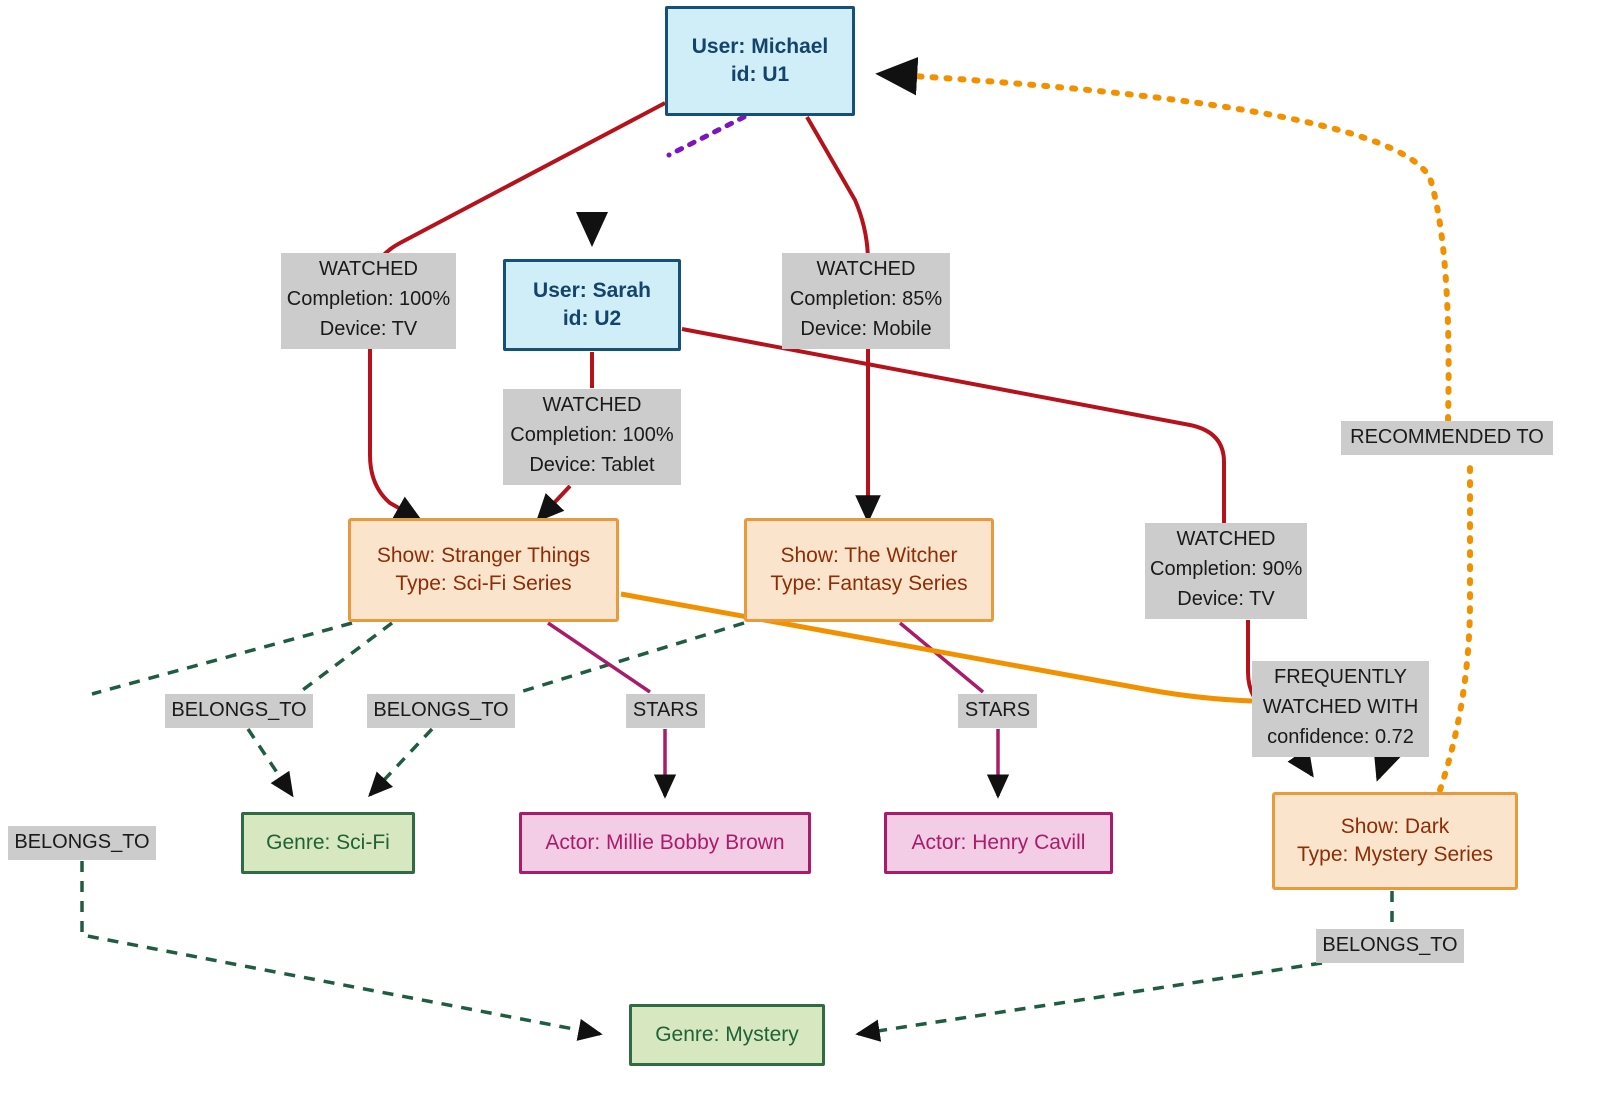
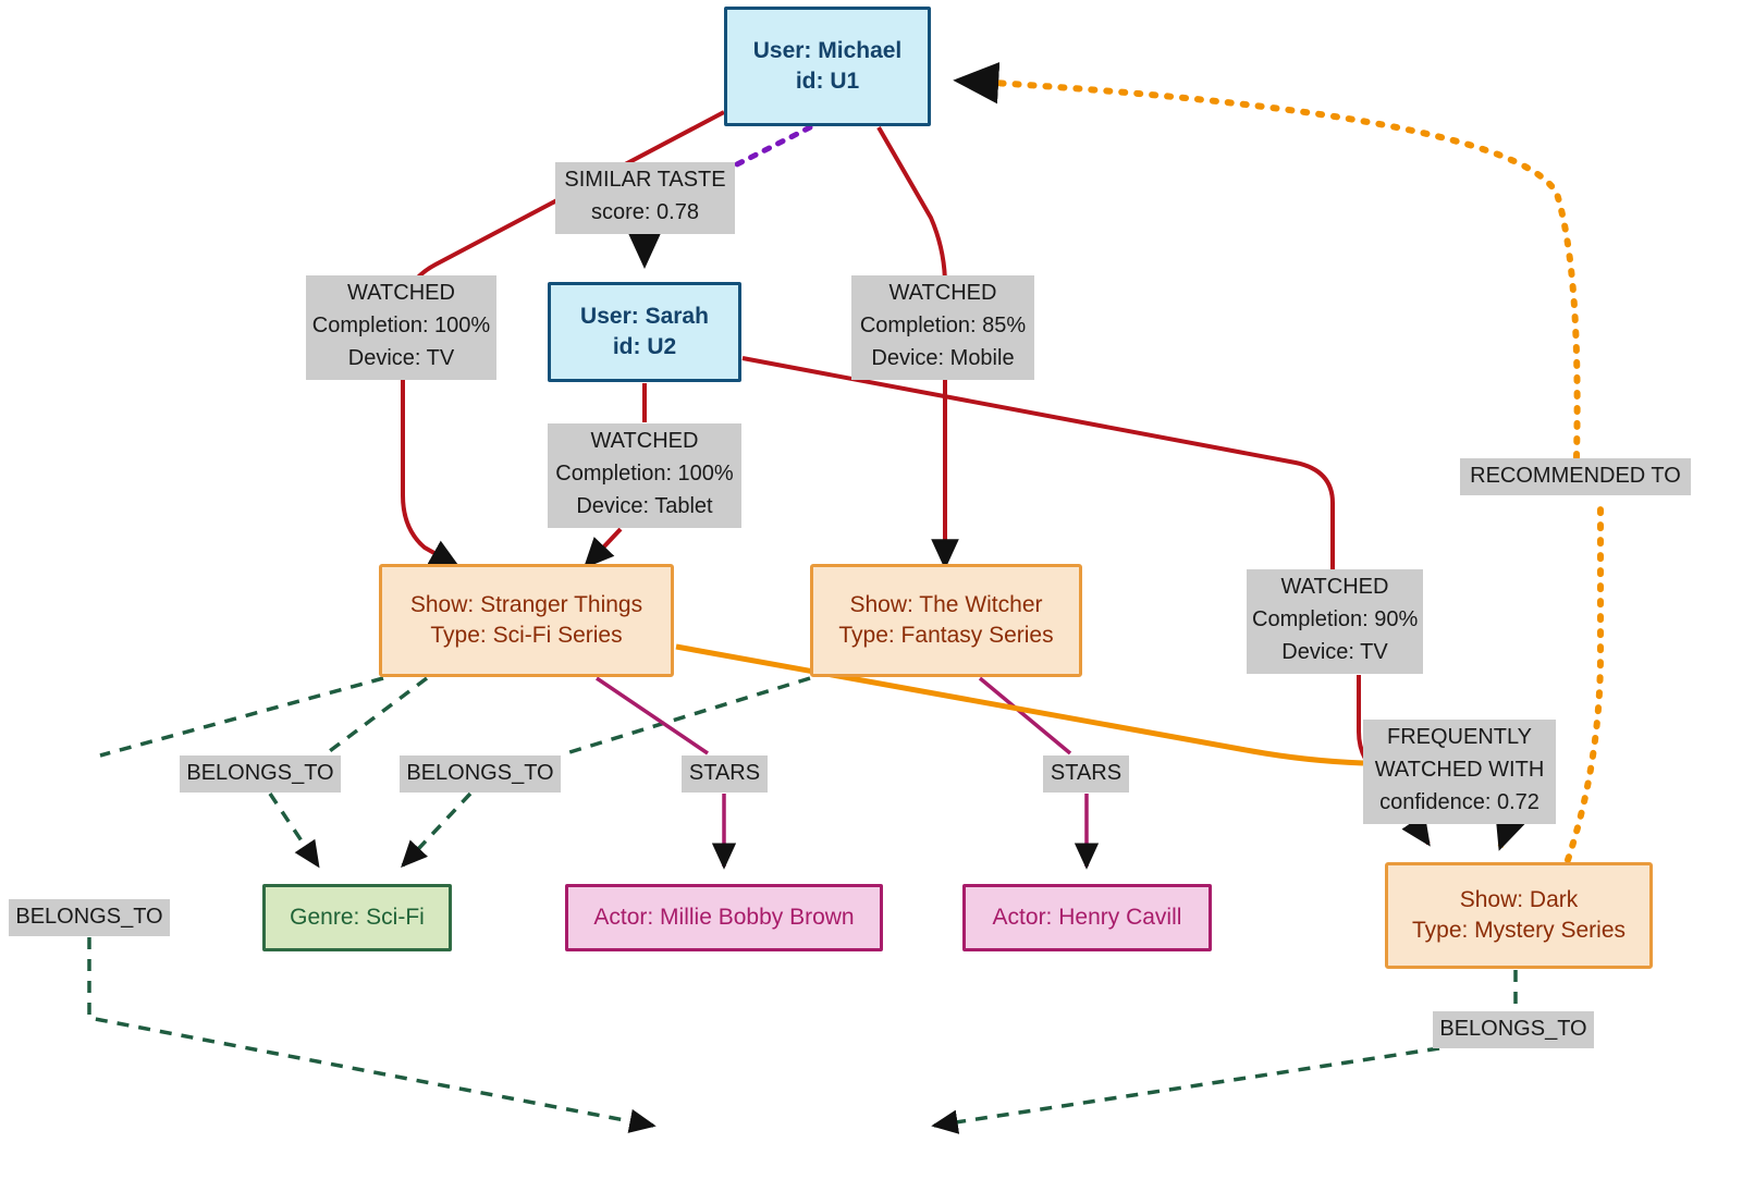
  User: Michael
  id: U1
  User: Sarah
  id: U2
  Show: Stranger Things
  Type: Sci-Fi Series
  Show: The Witcher
  Type: Fantasy Series
  Show: Dark
  Type: Mystery Series
  Genre: Sci-Fi
- Genre: Mystery
  Actor: Millie Bobby Brown
  Actor: Henry Cavill
  WATCHED
  Completion: 100%
  Device: TV
+ SIMILAR TASTE
+ score: 0.78
  WATCHED
  Completion: 85%
  Device: Mobile
  WATCHED
  Completion: 100%
  Device: Tablet
  WATCHED
  Completion: 90%
  Device: TV
  RECOMMENDED TO
  FREQUENTLY
  WATCHED WITH
  confidence: 0.72
  BELONGS_TO
  BELONGS_TO
  STARS
  STARS
  BELONGS_TO
  BELONGS_TO
